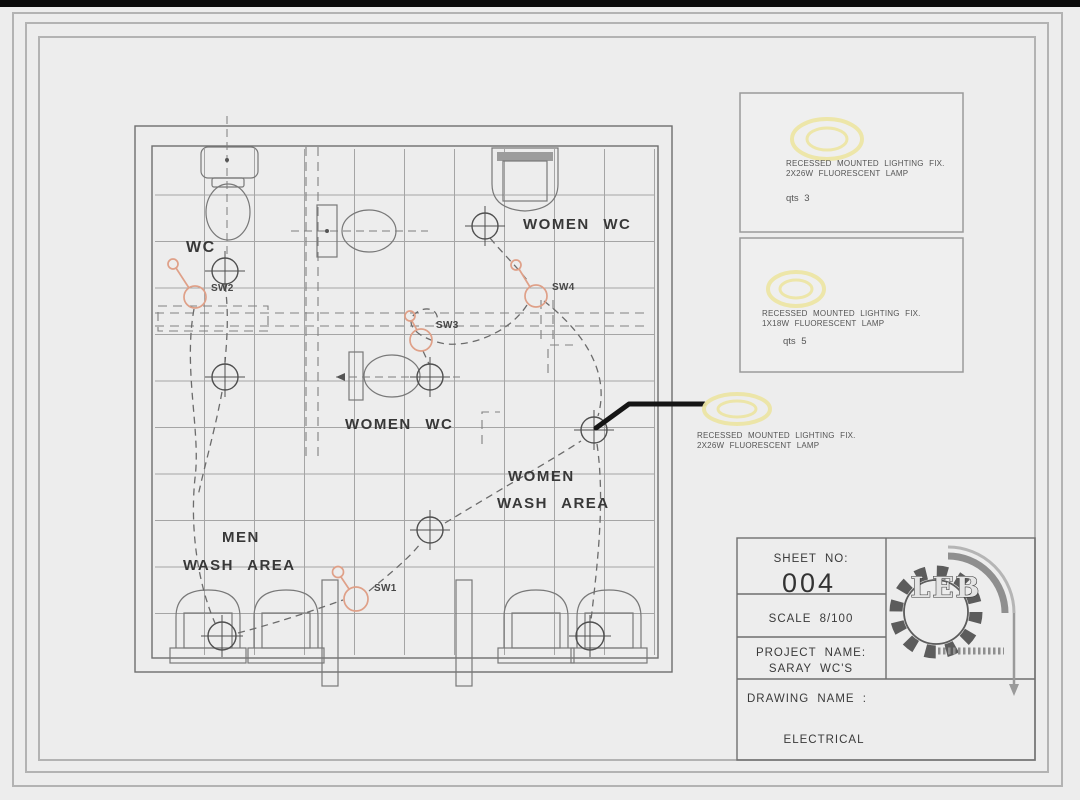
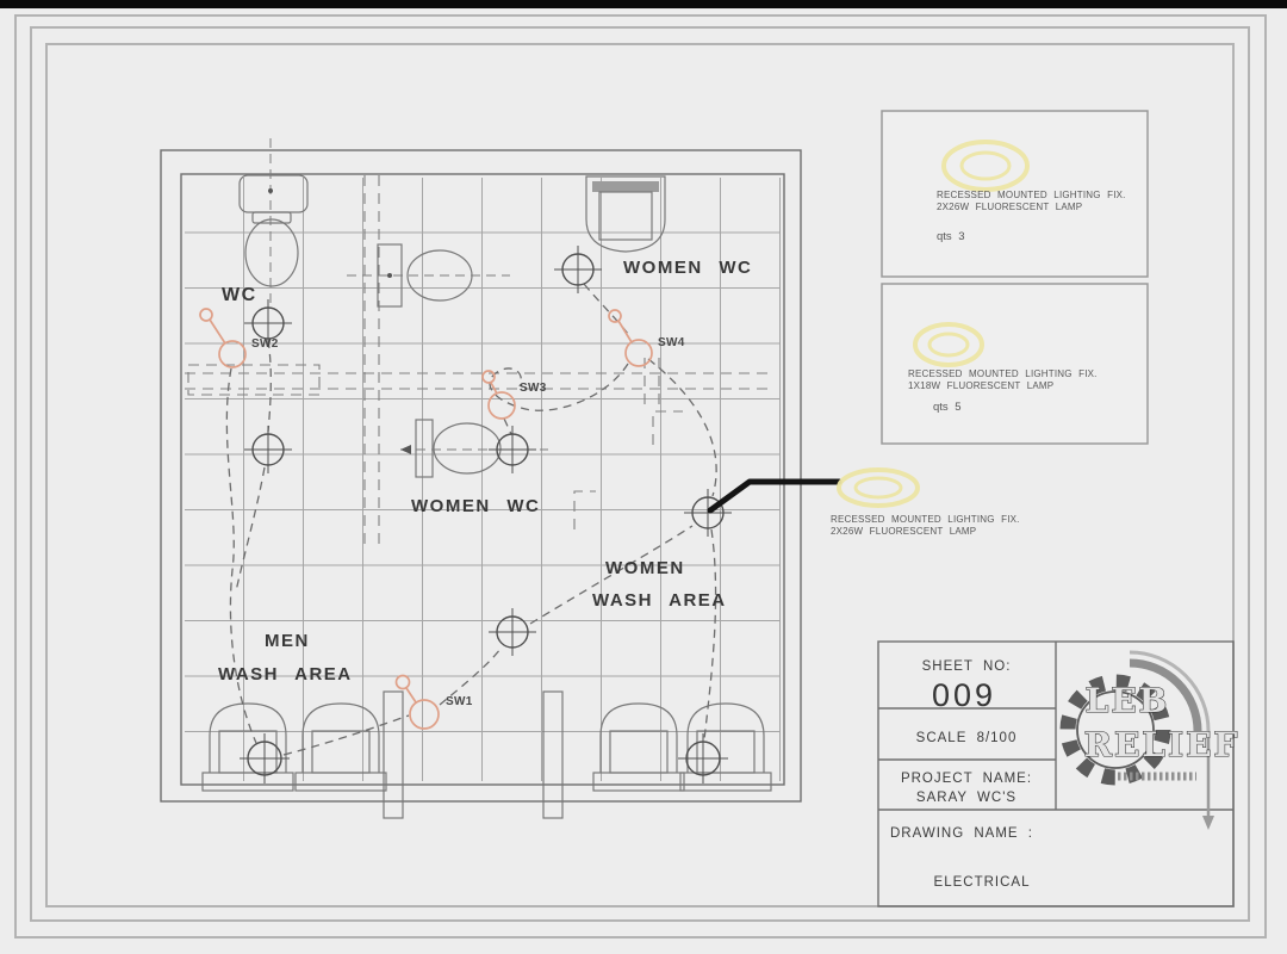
  WC
  WOMEN WC
  WOMEN WC
  WOMEN
  WASH AREA
  MEN
  WASH AREA
  SW1
  SW2
  SW3
  SW4
  RECESSED MOUNTED LIGHTING FIX.
  2X26W FLUORESCENT LAMP
  qts 3
  RECESSED MOUNTED LIGHTING FIX.
  1X18W FLUORESCENT LAMP
  qts 5
  RECESSED MOUNTED LIGHTING FIX.
  2X26W FLUORESCENT LAMP
  SHEET NO:
- 004
+ 009
  SCALE 8/100
  PROJECT NAME:
  SARAY WC'S
  DRAWING NAME :
  ELECTRICAL
  LEB
+ RELIEF
